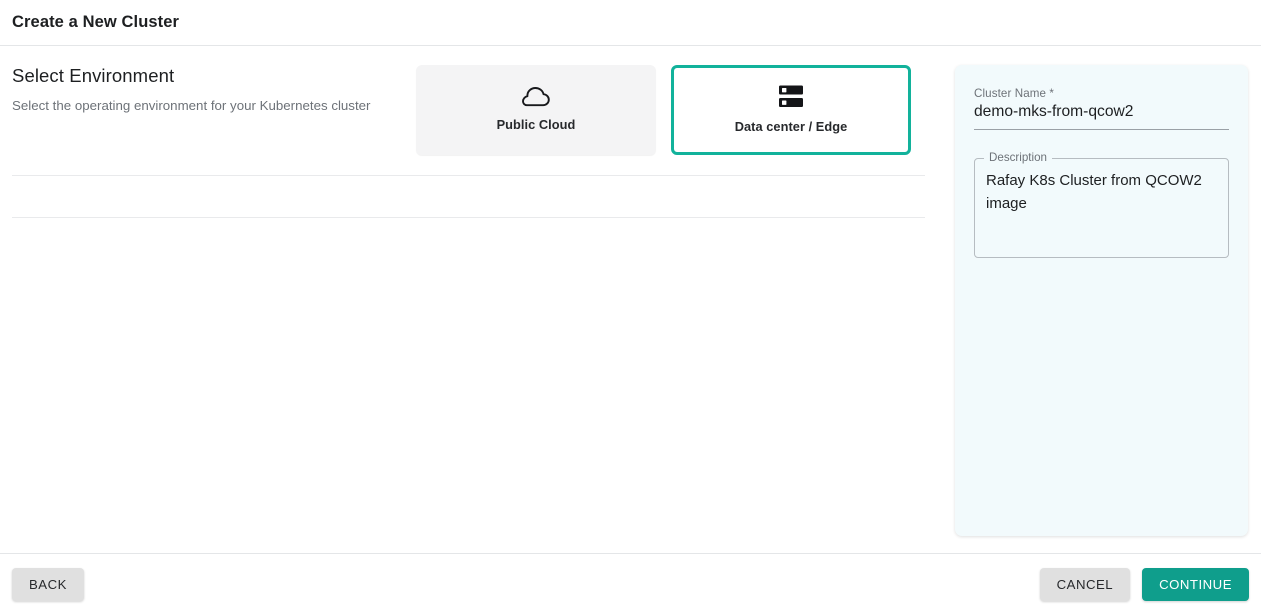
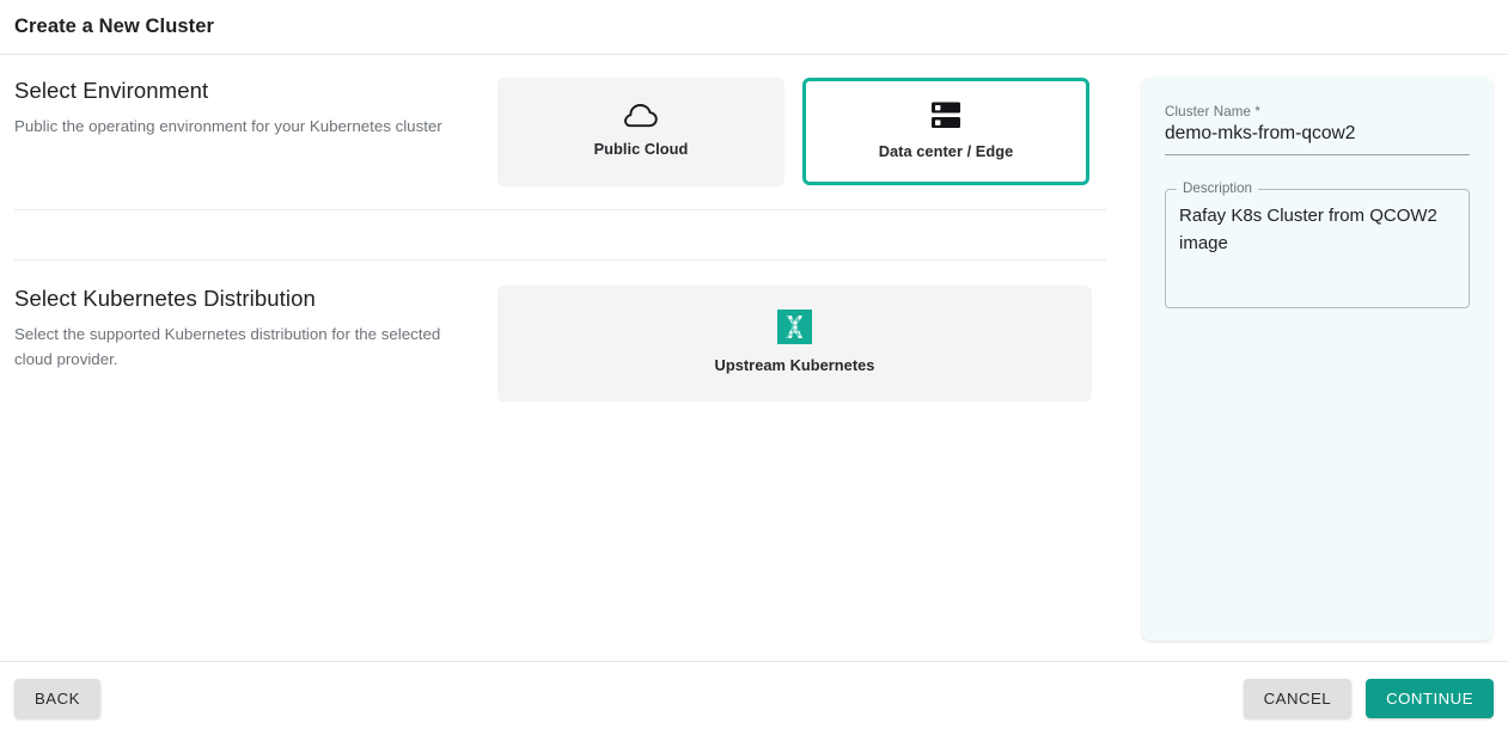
  Create a New Cluster
  Select Environment
- Select the operating environment for your Kubernetes cluster
+ Public the operating environment for your Kubernetes cluster
  Public Cloud
  Data center / Edge
+ Select Kubernetes Distribution
+ Select the supported Kubernetes distribution for the selected cloud provider.
+ Upstream Kubernetes
  Cluster Name *
  demo-mks-from-qcow2
  Description
  BACK
  CANCEL
  CONTINUE
